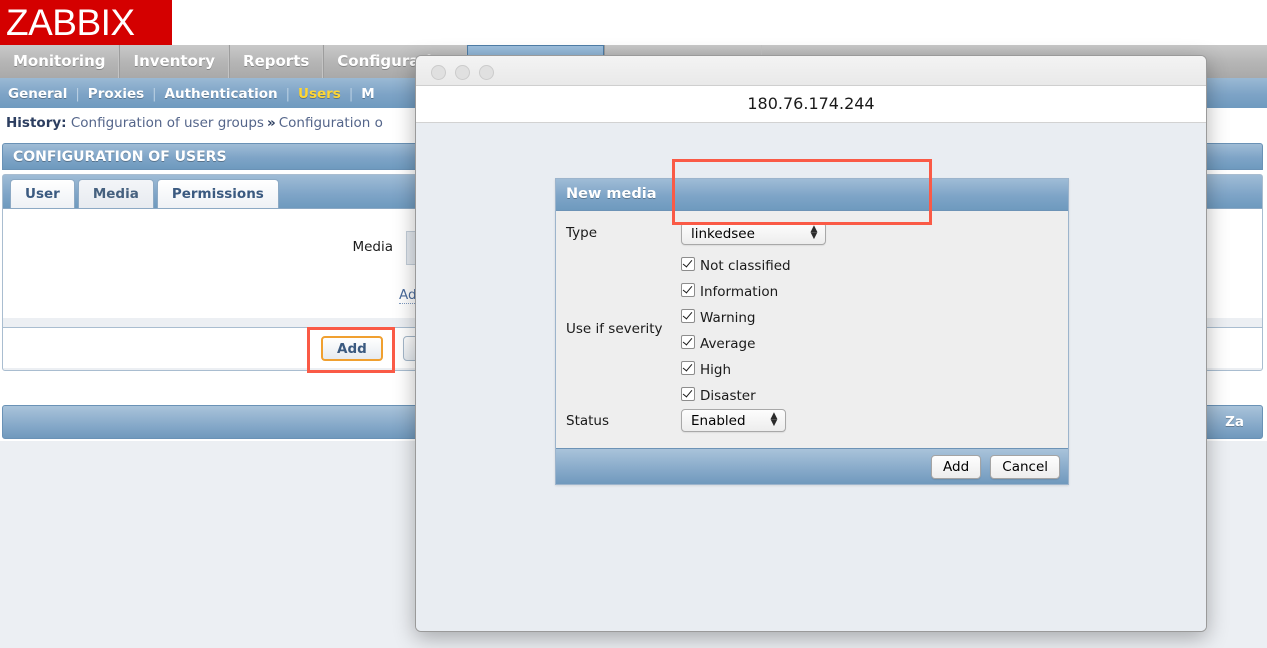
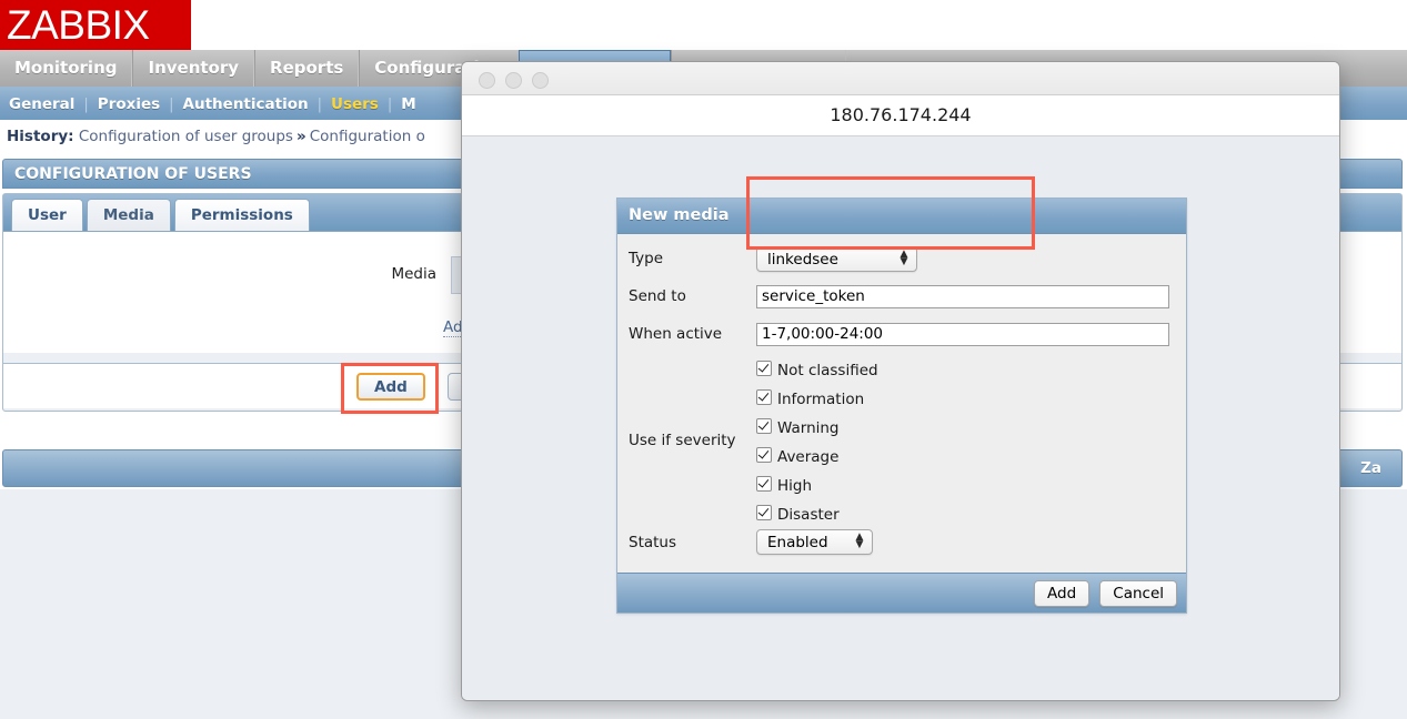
  ZABBIX
  Monitoring
  Inventory
  Reports
  General | Proxies | Authentication | Users | M
  History: Configuration of user groups » Configuration o
  CONFIGURATION OF USERS
  User
  Media
  Permissions
  Media
  Ad
  Add
  Za
  180.76.174.244
  New media
  Type
  linkedsee
  ▲
  ▼
+ Send to
+ service_token
+ When active
+ 1-7,00:00-24:00
  Use if severity
  Not classified
  Information
  Warning
  Average
  High
  Disaster
  Status
  Enabled
  ▲
  ▼
  Add Cancel
